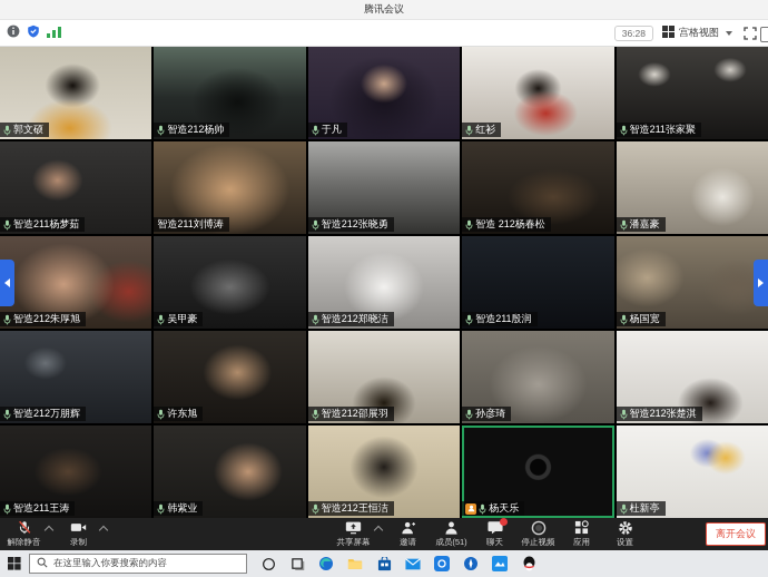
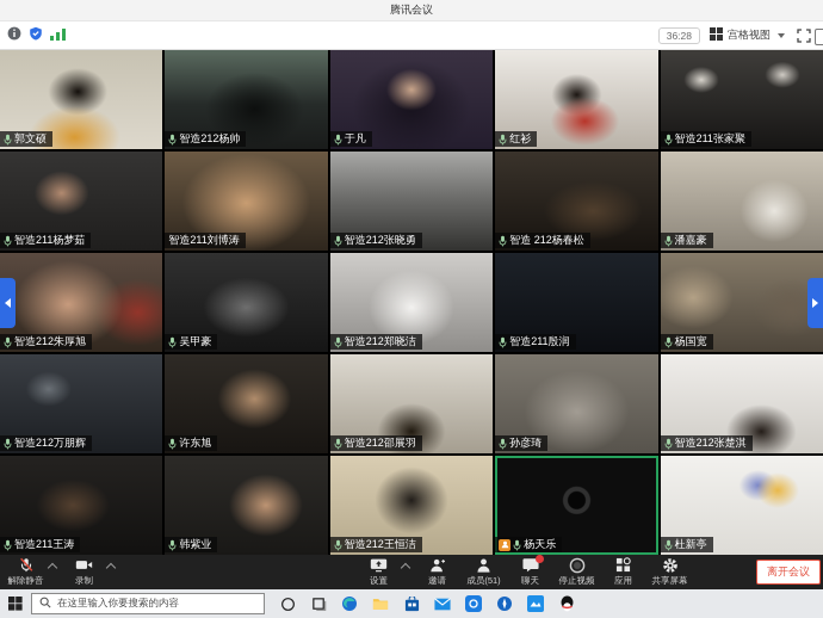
  腾讯会议
  36:28
  宫格视图
  郭文硕
  智造212杨帅
  于凡
  红衫
  智造211张家聚
  智造211杨梦茹
  智造211刘博涛
  智造212张晓勇
  智造 212杨春松
  潘嘉豪
  智造212朱厚旭
  吴甲豪
  智造212郑晓洁
  智造211殷润
  杨国宽
  智造212万朋辉
  许东旭
  智造212邵展羽
  孙彦琦
  智造212张楚淇
  智造211王涛
  韩紫业
  智造212王恒洁
  杨天乐
  杜新亭
  解除静音
  录制
- 共享屏幕
+ 设置
  邀请
  成员(51)
  聊天
  停止视频
  应用
- 设置
+ 共享屏幕
  离开会议
  在这里输入你要搜索的内容
